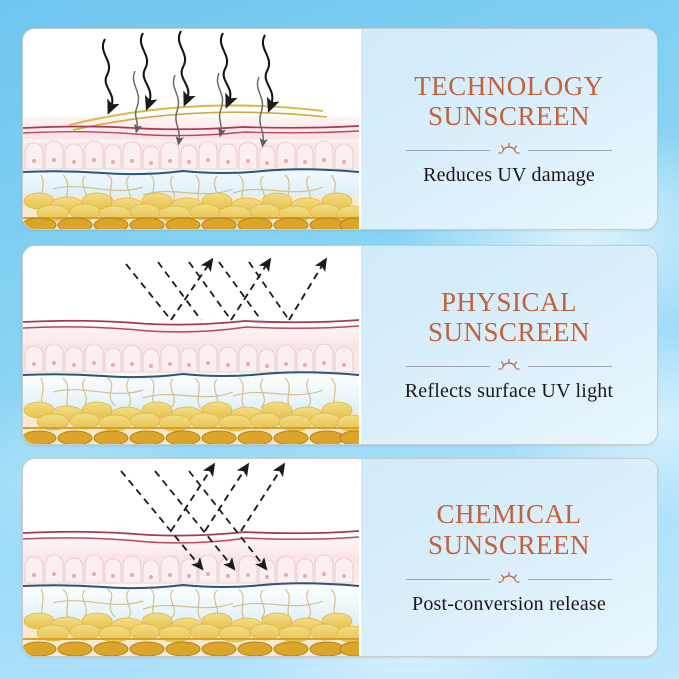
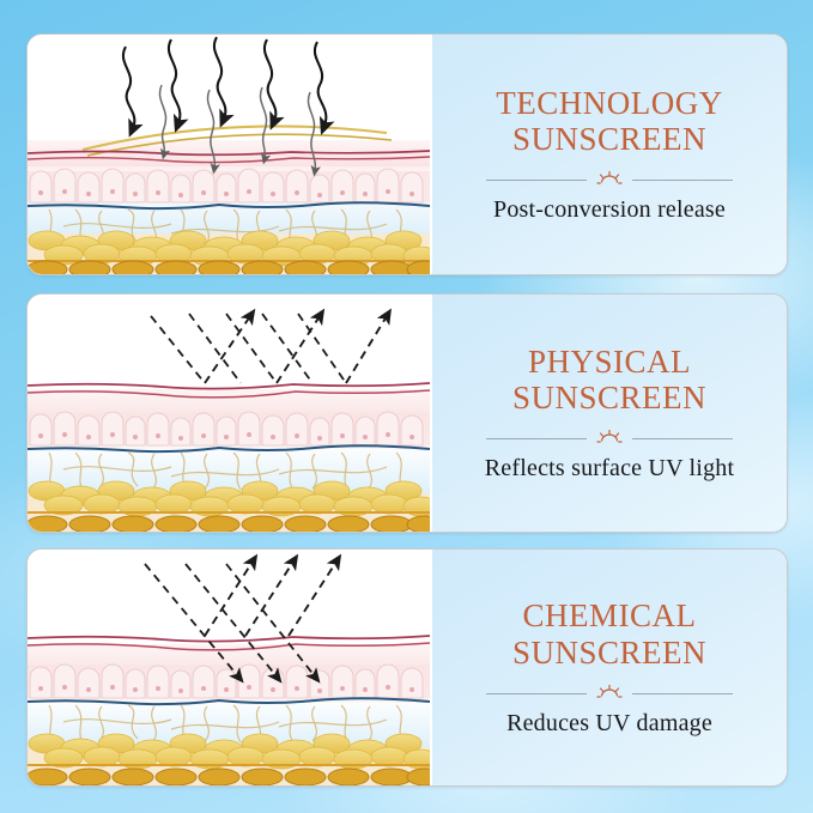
  TECHNOLOGY
  SUNSCREEN
- Reduces UV damage
+ Post-conversion release
  PHYSICAL
  SUNSCREEN
  Reflects surface UV light
  CHEMICAL
  SUNSCREEN
- Post-conversion release
+ Reduces UV damage
